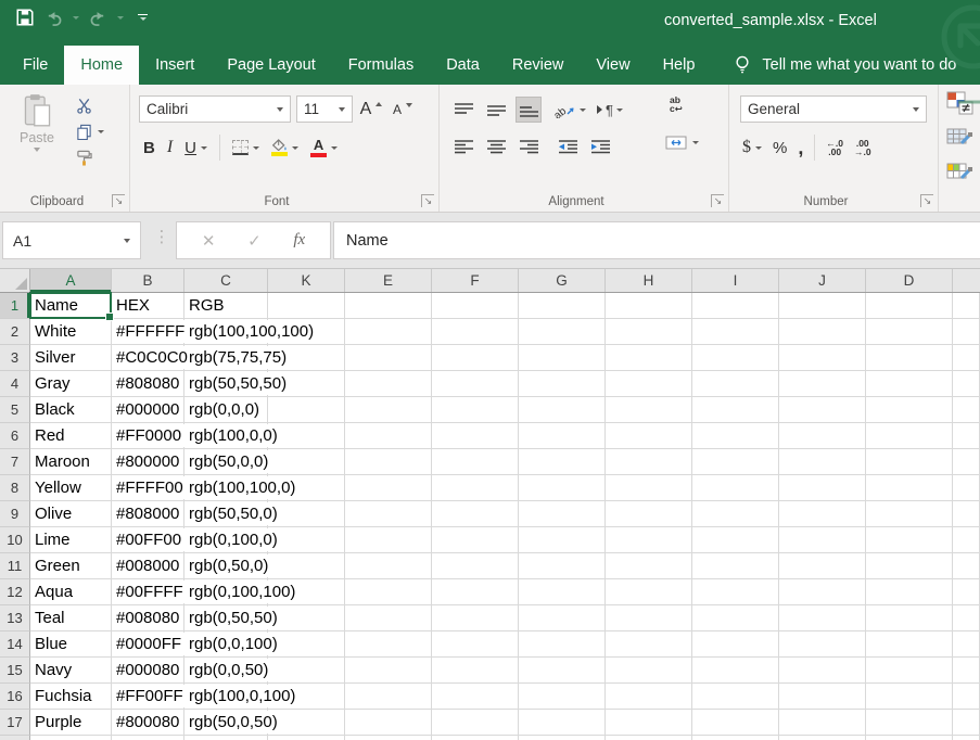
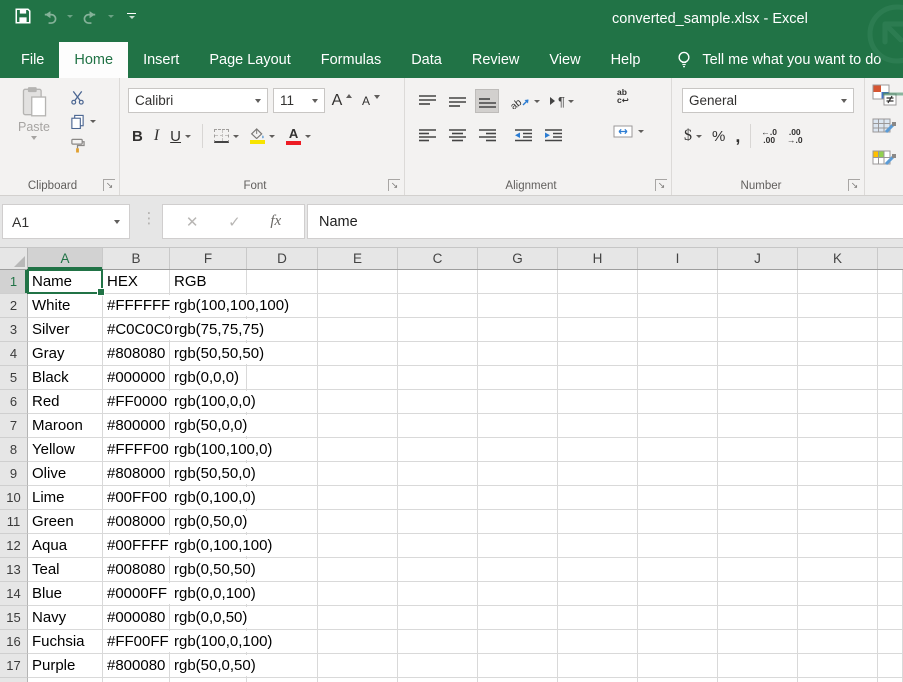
  converted_sample.xlsx - Excel
  File
  Home
  Insert
  Page Layout
  Formulas
  Data
  Review
  View
  Help
  Tell me what you want to do
  Paste
  Clipboard
  Calibri
  11
  A
  A
  B
  I
  U
  A
  Font
  ¶
  ab
  c↩
  Alignment
  General
  $
  %
  ,
  ←.0
  .00
  .00
  →.0
  Number
  A1
  ✕
  ✓
  fx
  Name
  A
  B
- C
+ F
- K
+ D
  E
- F
+ C
  G
  H
  I
  J
- D
+ K
  1
  Name
  HEX
  RGB
  2
  White
  #FFFFFF
  rgb(100,100,100)
  3
  Silver
  #C0C0C0
  rgb(75,75,75)
  4
  Gray
  #808080
  rgb(50,50,50)
  5
  Black
  #000000
  rgb(0,0,0)
  6
  Red
  #FF0000
  rgb(100,0,0)
  7
  Maroon
  #800000
  rgb(50,0,0)
  8
  Yellow
  #FFFF00
  rgb(100,100,0)
  9
  Olive
  #808000
  rgb(50,50,0)
  10
  Lime
  #00FF00
  rgb(0,100,0)
  11
  Green
  #008000
  rgb(0,50,0)
  12
  Aqua
  #00FFFF
  rgb(0,100,100)
  13
  Teal
  #008080
  rgb(0,50,50)
  14
  Blue
  #0000FF
  rgb(0,0,100)
  15
  Navy
  #000080
  rgb(0,0,50)
  16
  Fuchsia
  #FF00FF
  rgb(100,0,100)
  17
  Purple
  #800080
  rgb(50,0,50)
